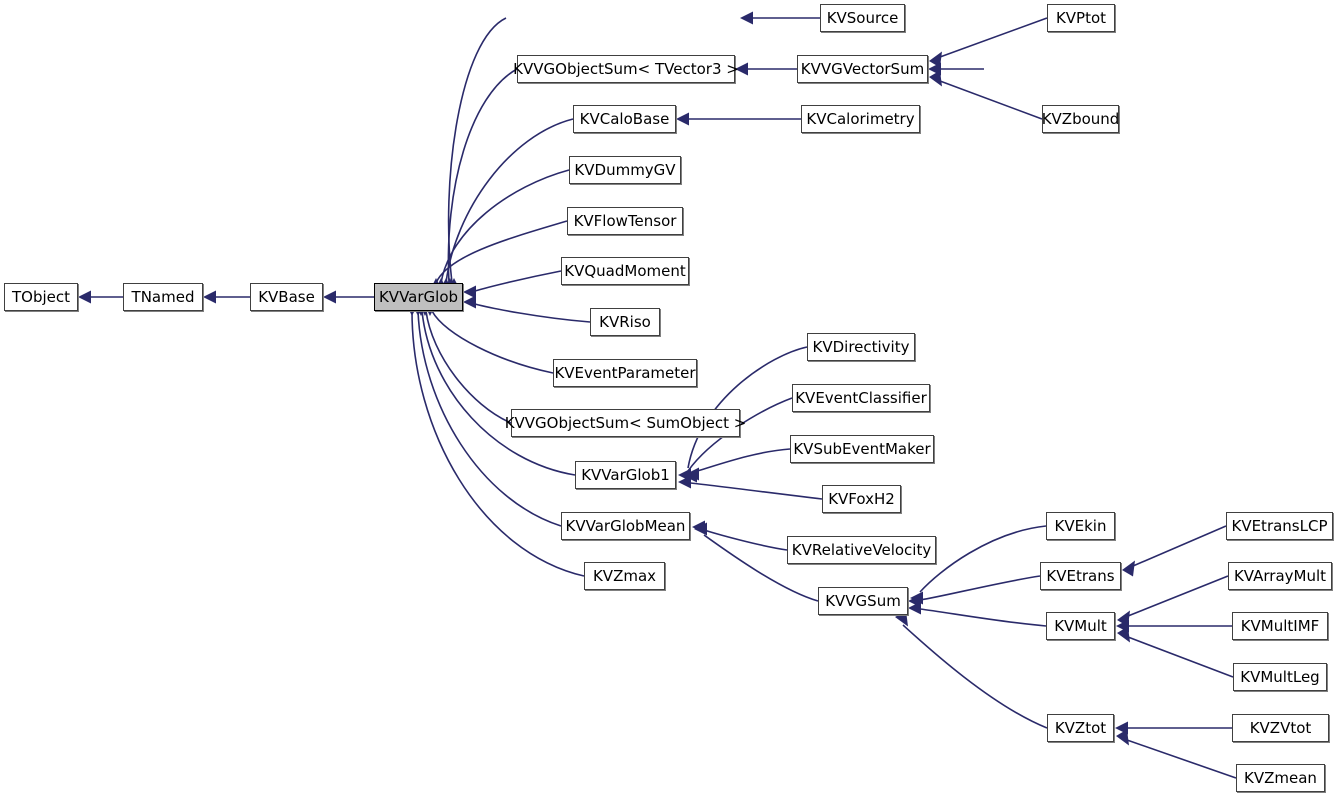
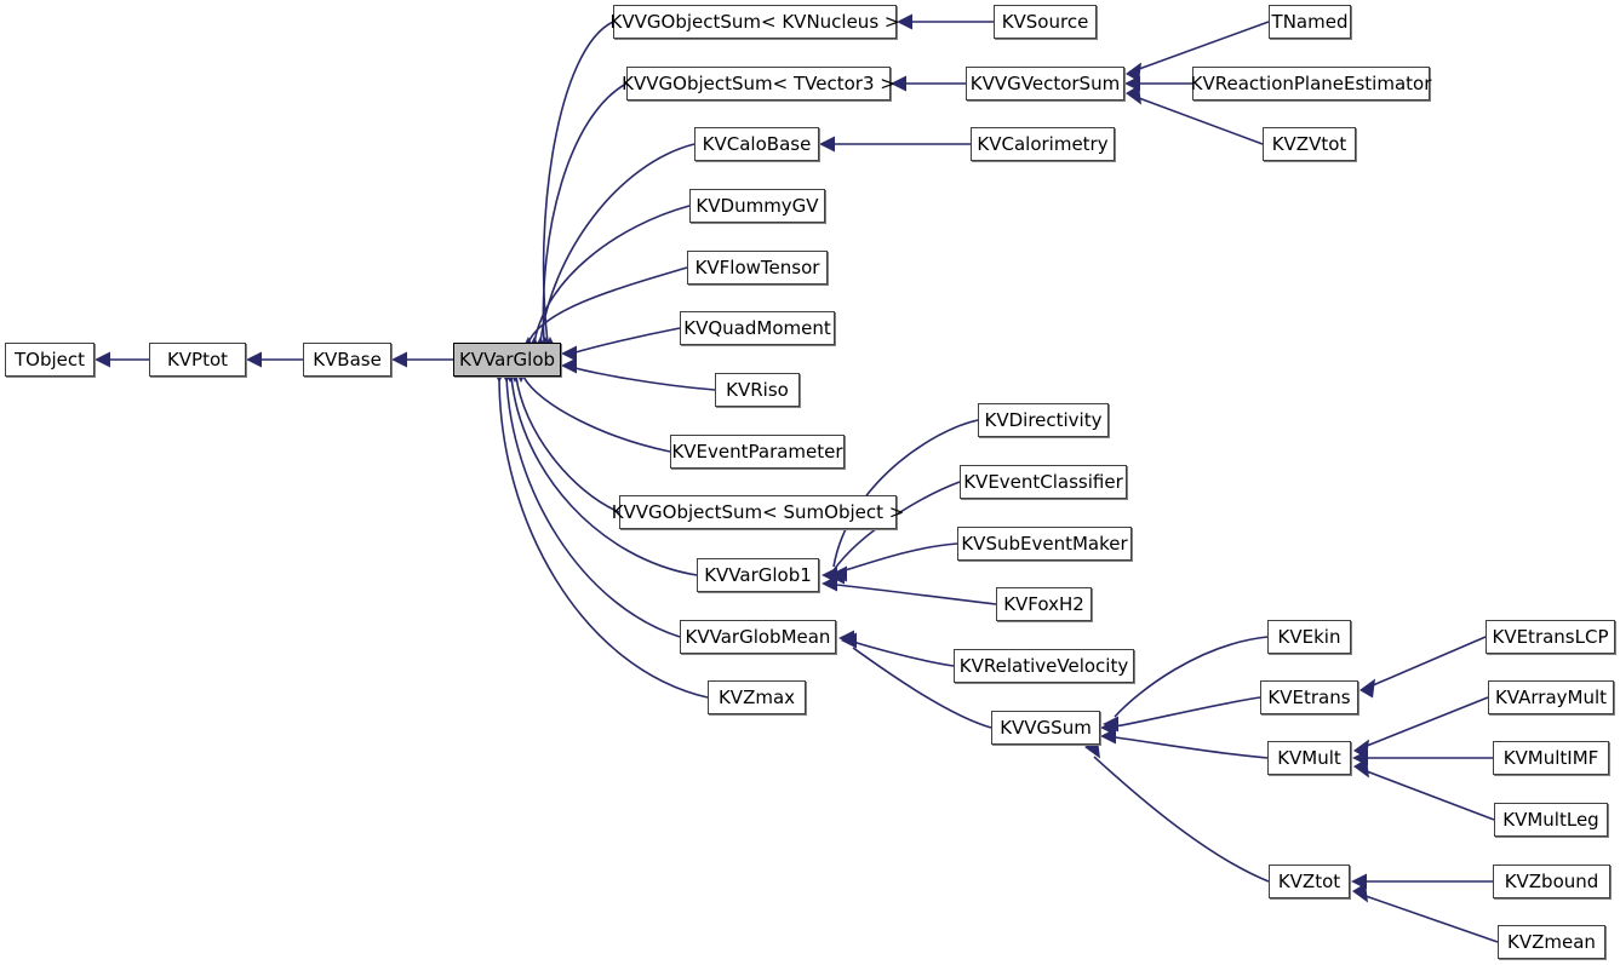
  TObject
- TNamed
+ KVPtot
  KVBase
  KVVarGlob
+ KVVGObjectSum< KVNucleus >
  KVSource
- KVPtot
+ TNamed
  KVVGObjectSum< TVector3 >
  KVVGVectorSum
+ KVReactionPlaneEstimator
  KVCaloBase
  KVCalorimetry
- KVZbound
+ KVZVtot
  KVDummyGV
  KVFlowTensor
  KVQuadMoment
  KVRiso
  KVEventParameter
  KVVGObjectSum< SumObject >
  KVVarGlob1
  KVVarGlobMean
  KVZmax
  KVDirectivity
  KVEventClassifier
  KVSubEventMaker
  KVFoxH2
  KVRelativeVelocity
  KVVGSum
  KVEkin
  KVEtrans
  KVMult
  KVZtot
  KVEtransLCP
  KVArrayMult
  KVMultIMF
  KVMultLeg
- KVZVtot
+ KVZbound
  KVZmean
